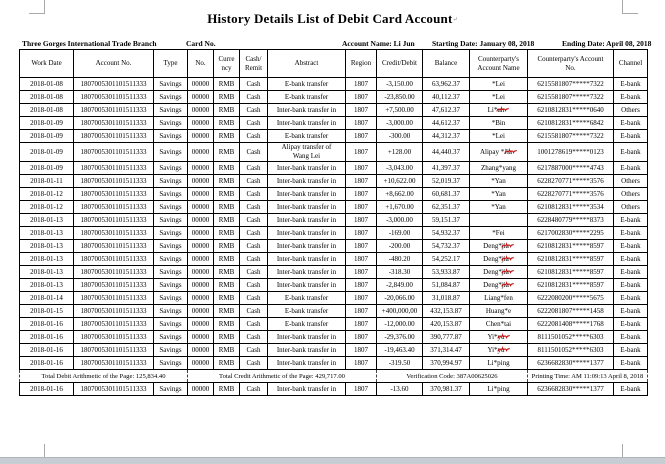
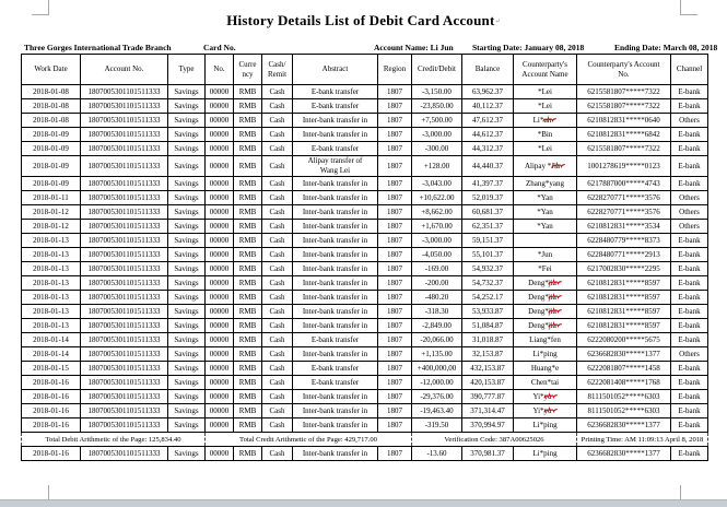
  History Details List of Debit Card Account
  Three Gorges International Trade Branch
  Card No.
  Account Name: Li Jun
  Starting Date: January 08, 2018
- Ending Date: April 08, 2018
+ Ending Date: March 08, 2018
  Work Date	Account No.	Type	No.	Curre ncy	Cash/ Remit	Abstract	Region	Credit/Debit	Balance	Counterparty's Account Name	Counterparty's Account No.	Channel
  2018-01-08	1807005301101511333	Savings	00000	RMB	Cash	E-bank transfer	1807	-3,150.00	63,962.37	*Lei	6215581807*****7322	E-bank
  2018-01-08	1807005301101511333	Savings	00000	RMB	Cash	E-bank transfer	1807	-23,850.00	40,112.37	*Lei	6215581807*****7322	E-bank
  2018-01-08	1807005301101511333	Savings	00000	RMB	Cash	Inter-bank transfer in	1807	+7,500.00	47,612.37	Li*u	6210812831*****0640	Others
  2018-01-09	1807005301101511333	Savings	00000	RMB	Cash	Inter-bank transfer in	1807	-3,000.00	44,612.37	*Bin	6210812831*****6842	E-bank
  2018-01-09	1807005301101511333	Savings	00000	RMB	Cash	E-bank transfer	1807	-300.00	44,312.37	*Lei	6215581807*****7322	E-bank
  2018-01-09	1807005301101511333	Savings	00000	RMB	Cash	Alipay transfer of Wang Lei	1807	+128.00	44,440.37	Alipay *	1001278619*****0123	E-bank
  2018-01-09	1807005301101511333	Savings	00000	RMB	Cash	Inter-bank transfer in	1807	-3,043.00	41,397.37	Zhang*yang	6217887000*****4743	E-bank
  2018-01-11	1807005301101511333	Savings	00000	RMB	Cash	Inter-bank transfer in	1807	+10,622.00	52,019.37	*Yan	6228270771*****3576	Others
  2018-01-12	1807005301101511333	Savings	00000	RMB	Cash	Inter-bank transfer in	1807	+8,662.00	60,681.37	*Yan	6228270771*****3576	Others
  2018-01-12	1807005301101511333	Savings	00000	RMB	Cash	Inter-bank transfer in	1807	+1,670.00	62,351.37	*Yan	6210812831*****3534	Others
  2018-01-13	1807005301101511333	Savings	00000	RMB	Cash	Inter-bank transfer in	1807	-3,000.00	59,151.37		6228480779*****8373	E-bank
+ 2018-01-13	1807005301101511333	Savings	00000	RMB	Cash	Inter-bank transfer in	1807	-4,050.00	55,101.37	*Jun	6228480771*****2913	E-bank
  2018-01-13	1807005301101511333	Savings	00000	RMB	Cash	Inter-bank transfer in	1807	-169.00	54,932.37	*Fei	6217002830*****2295	E-bank
  2018-01-13	1807005301101511333	Savings	00000	RMB	Cash	Inter-bank transfer in	1807	-200.00	54,732.37	Deng*	6210812831*****8597	E-bank
  2018-01-13	1807005301101511333	Savings	00000	RMB	Cash	Inter-bank transfer in	1807	-480.20	54,252.17	Deng*	6210812831*****8597	E-bank
  2018-01-13	1807005301101511333	Savings	00000	RMB	Cash	Inter-bank transfer in	1807	-318.30	53,933.87	Deng*	6210812831*****8597	E-bank
  2018-01-13	1807005301101511333	Savings	00000	RMB	Cash	Inter-bank transfer in	1807	-2,849.00	51,084.87	Deng*	6210812831*****8597	E-bank
  2018-01-14	1807005301101511333	Savings	00000	RMB	Cash	E-bank transfer	1807	-20,066.00	31,018.87	Liang*fen	6222080200*****5675	E-bank
+ 2018-01-14	1807005301101511333	Savings	00000	RMB	Cash	Inter-bank transfer in	1807	+1,135.00	32,153.87	Li*ping	6236682830*****1377	Others
  2018-01-15	1807005301101511333	Savings	00000	RMB	Cash	E-bank transfer	1807	+400,000,00	432,153.87	Huang*e	6222081807*****1458	E-bank
  2018-01-16	1807005301101511333	Savings	00000	RMB	Cash	E-bank transfer	1807	-12,000.00	420,153.87	Chen*tai	6222081408*****1768	E-bank
  2018-01-16	1807005301101511333	Savings	00000	RMB	Cash	Inter-bank transfer in	1807	-29,376.00	390,777.87	Yi*y	8111501052*****6303	E-bank
  2018-01-16	1807005301101511333	Savings	00000	RMB	Cash	Inter-bank transfer in	1807	-19,463.40	371,314.47	Yi*y	8111501052*****6303	E-bank
  2018-01-16	1807005301101511333	Savings	00000	RMB	Cash	Inter-bank transfer in	1807	-319.50	370,994.97	Li*ping	6236682830*****1377	E-bank
  2018-01-16	1807005301101511333	Savings	00000	RMB	Cash	Inter-bank transfer in	1807	-13.60	370,981.37	Li*ping	6236682830*****1377	E-bank
